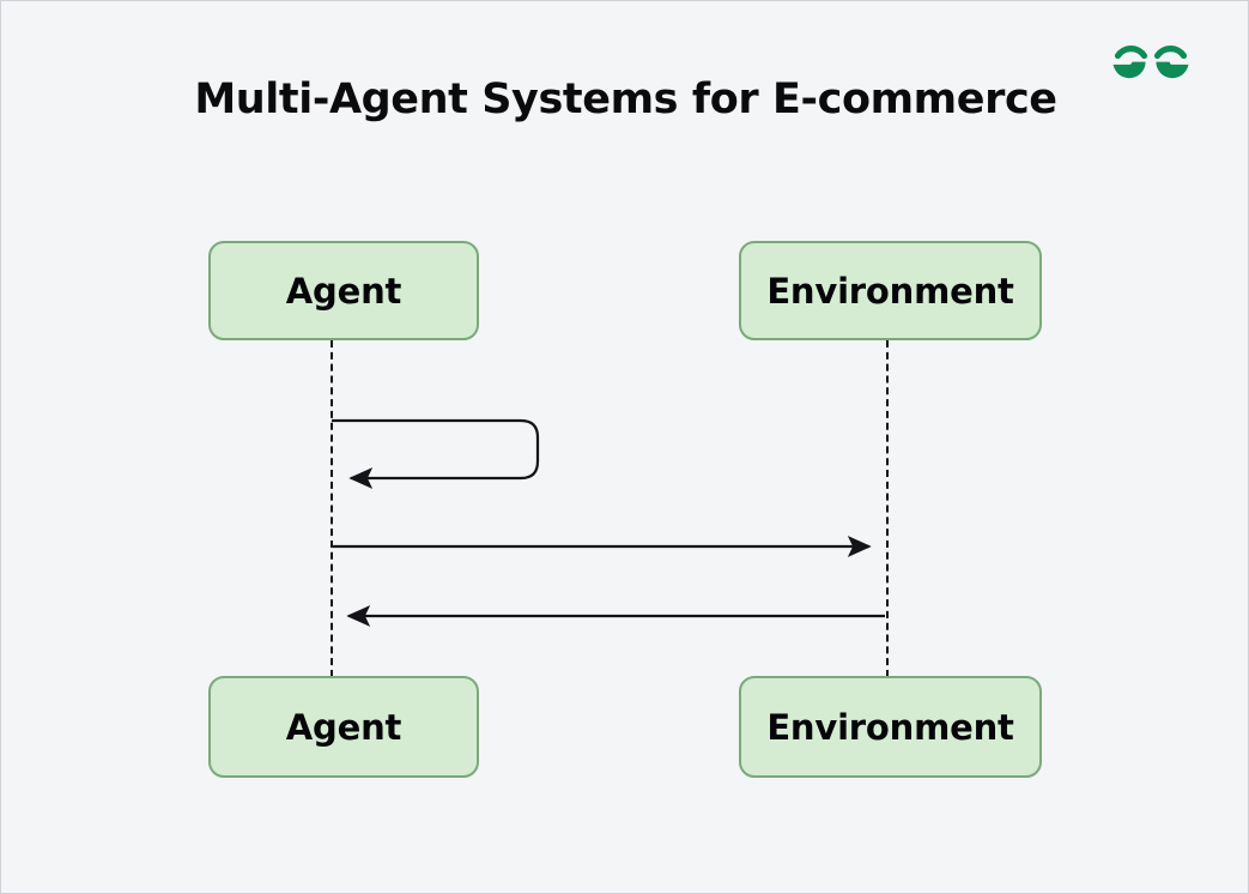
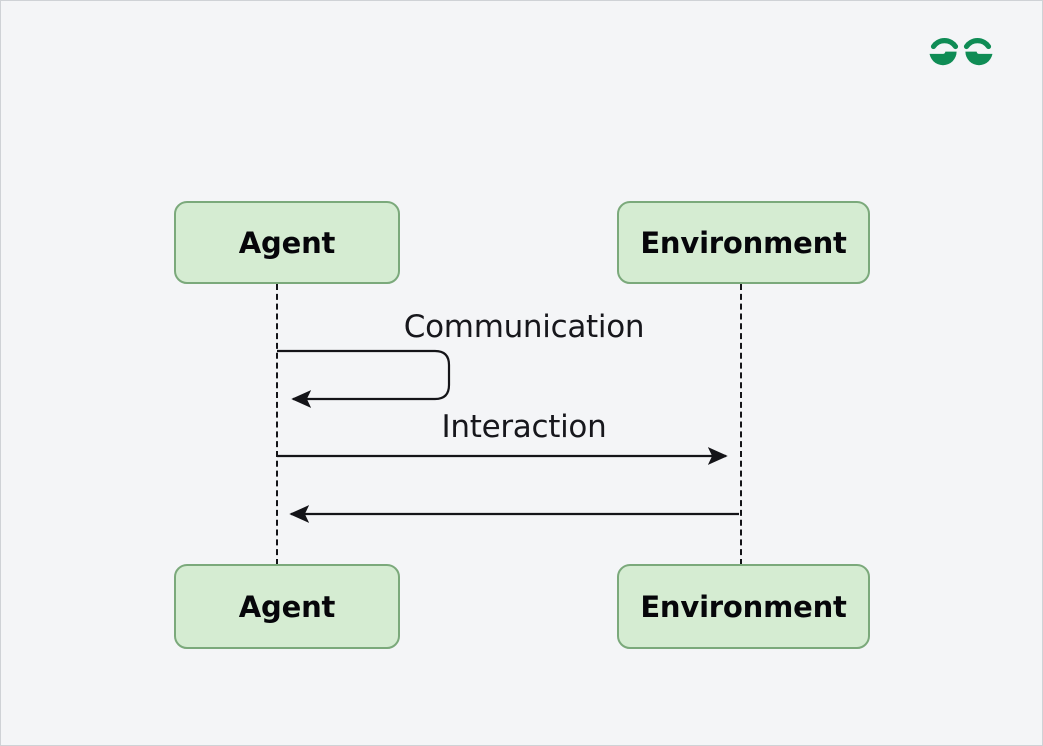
- Multi-Agent Systems for E-commerce
  Agent
  Environment
  Agent
  Environment
+ Communication
+ Interaction
